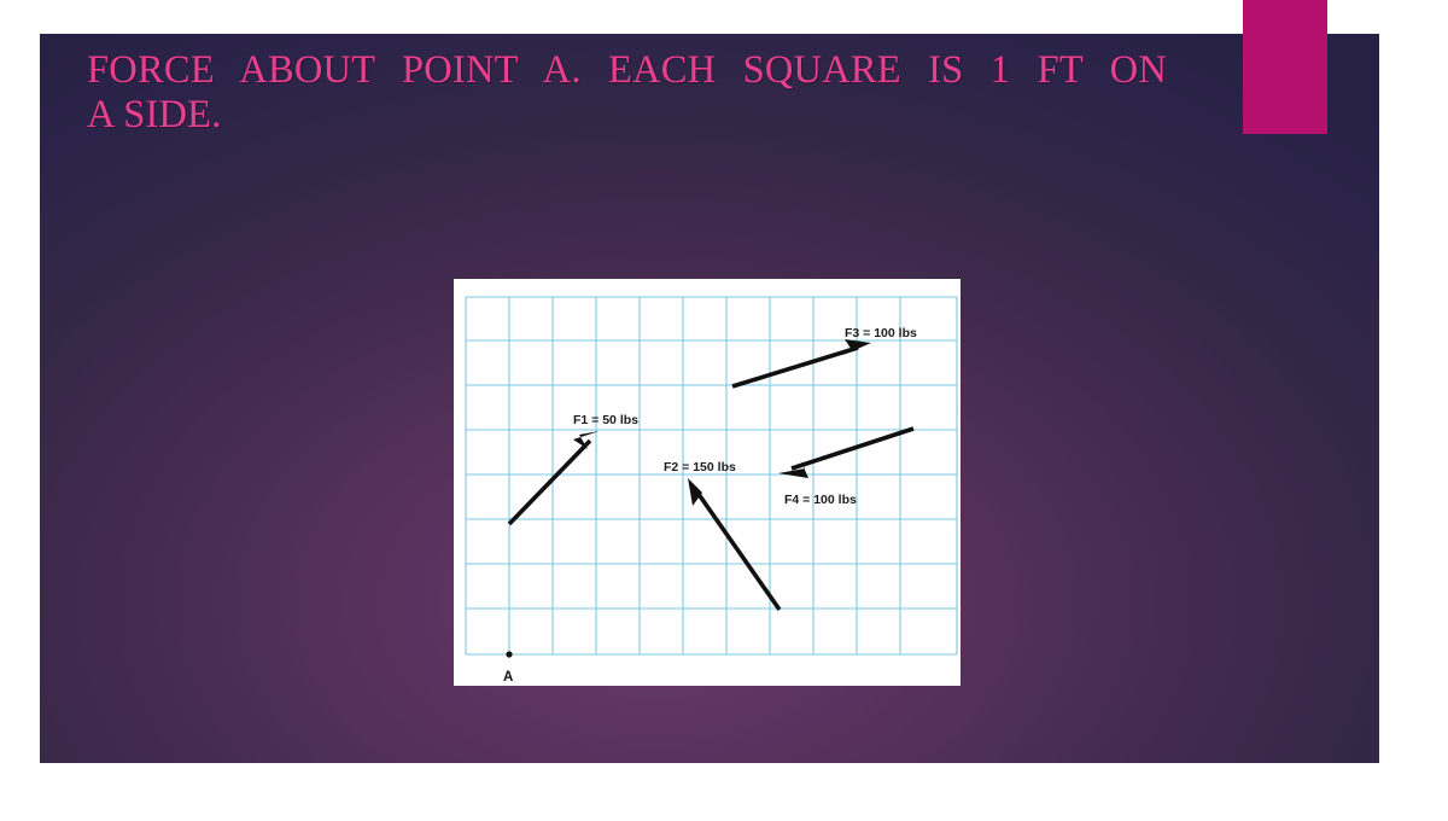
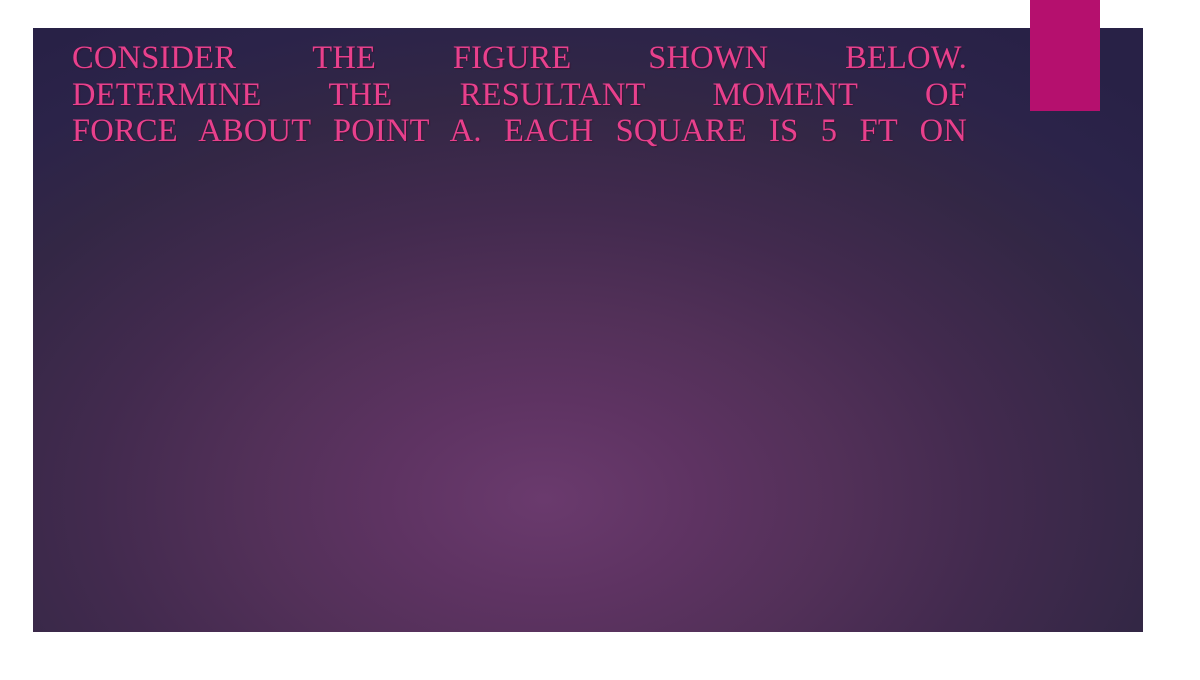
+ CONSIDER THE FIGURE SHOWN BELOW.
+ DETERMINE THE RESULTANT MOMENT OF
- FORCE ABOUT POINT A. EACH SQUARE IS 1 FT ON
+ FORCE ABOUT POINT A. EACH SQUARE IS 5 FT ON
- A SIDE.
- F1 = 50 lbs
- F2 = 150 lbs
- F3 = 100 lbs
- F4 = 100 lbs
- A
